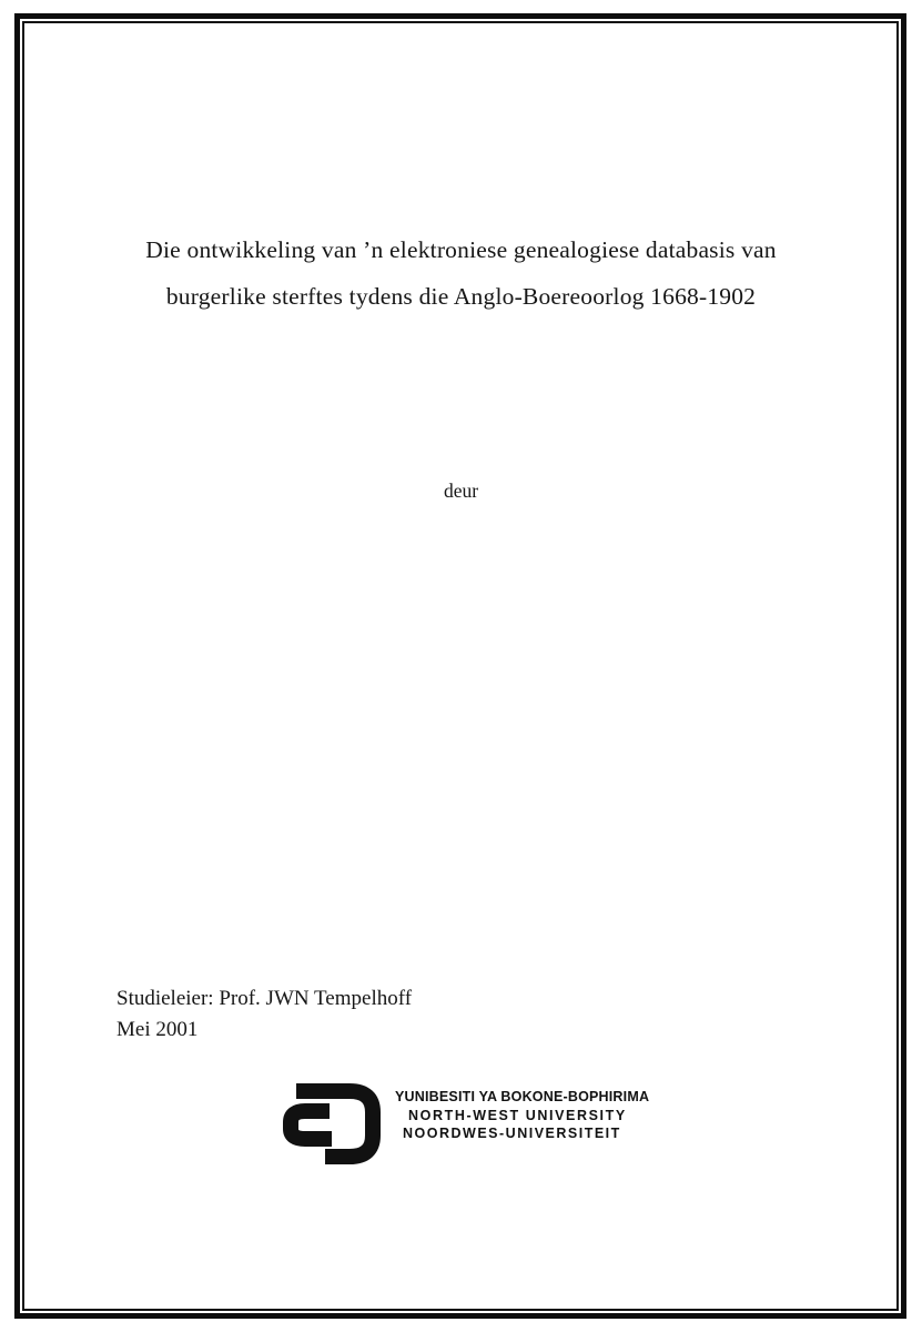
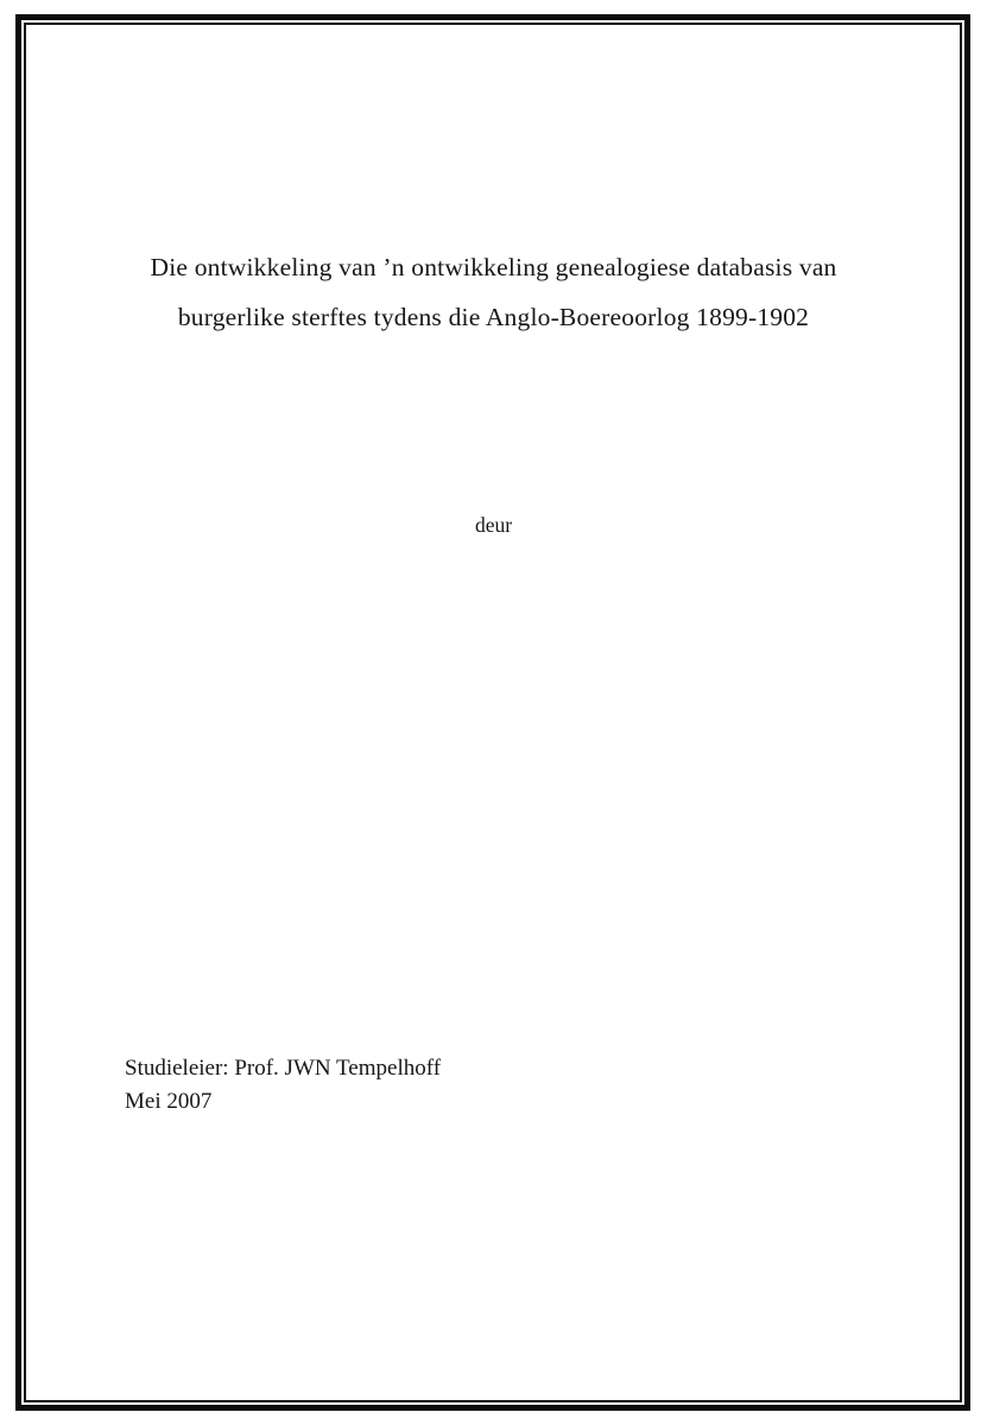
- Die ontwikkeling van ’n elektroniese genealogiese databasis van
+ Die ontwikkeling van ’n ontwikkeling genealogiese databasis van
- burgerlike sterftes tydens die Anglo-Boereoorlog 1668-1902
+ burgerlike sterftes tydens die Anglo-Boereoorlog 1899-1902
  deur
  Studieleier: Prof. JWN Tempelhoff
- Mei 2001
+ Mei 2007
- YUNIBESITI YA BOKONE-BOPHIRIMA
- NORTH-WEST UNIVERSITY
- NOORDWES-UNIVERSITEIT
